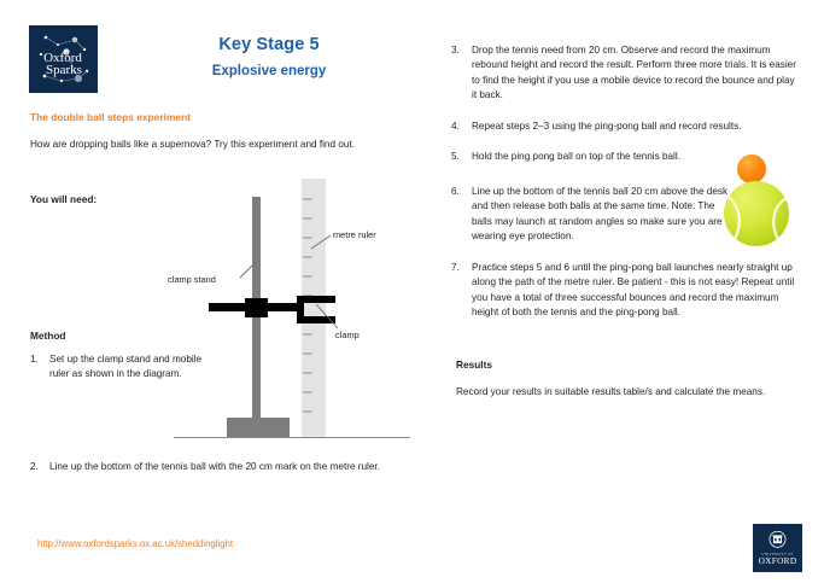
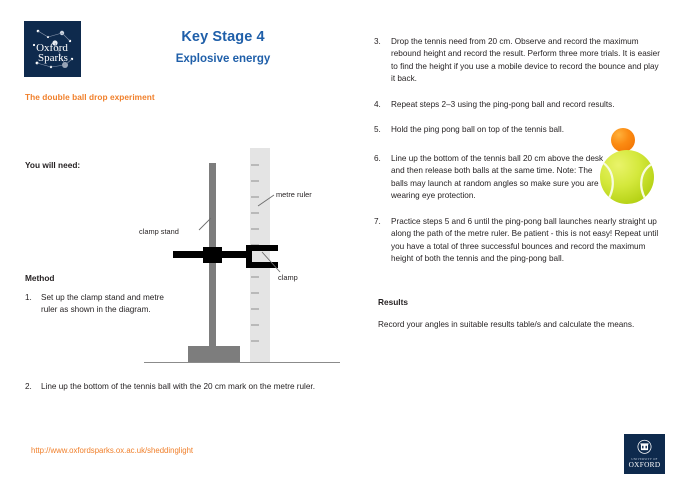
  Oxford
  Sparks
- Key Stage 5
+ Key Stage 4
  Explosive energy
- The double ball steps experiment
+ The double ball drop experiment
- How are dropping balls like a supernova? Try this experiment and find out.
  You will need:
  Method
  1.
- Set up the clamp stand and mobile ruler as shown in the diagram.
+ Set up the clamp stand and metre ruler as shown in the diagram.
  2.
  Line up the bottom of the tennis ball with the 20 cm mark on the metre ruler.
  clamp stand
  metre ruler
  clamp
  3.
  Drop the tennis need from 20 cm. Observe and record the maximum rebound height and record the result. Perform three more trials. It is easier to find the height if you use a mobile device to record the bounce and play it back.
  4.
  Repeat steps 2–3 using the ping-pong ball and record results.
  5.
  Hold the ping pong ball on top of the tennis ball.
  6.
  Line up the bottom of the tennis ball 20 cm above the desk and then release both balls at the same time. Note: The balls may launch at random angles so make sure you are wearing eye protection.
  7.
  Practice steps 5 and 6 until the ping-pong ball launches nearly straight up along the path of the metre ruler. Be patient - this is not easy! Repeat until you have a total of three successful bounces and record the maximum height of both the tennis and the ping-pong ball.
  Results
- Record your results in suitable results table/s and calculate the means.
+ Record your angles in suitable results table/s and calculate the means.
  http://www.oxfordsparks.ox.ac.uk/sheddinglight
  OXFORD
